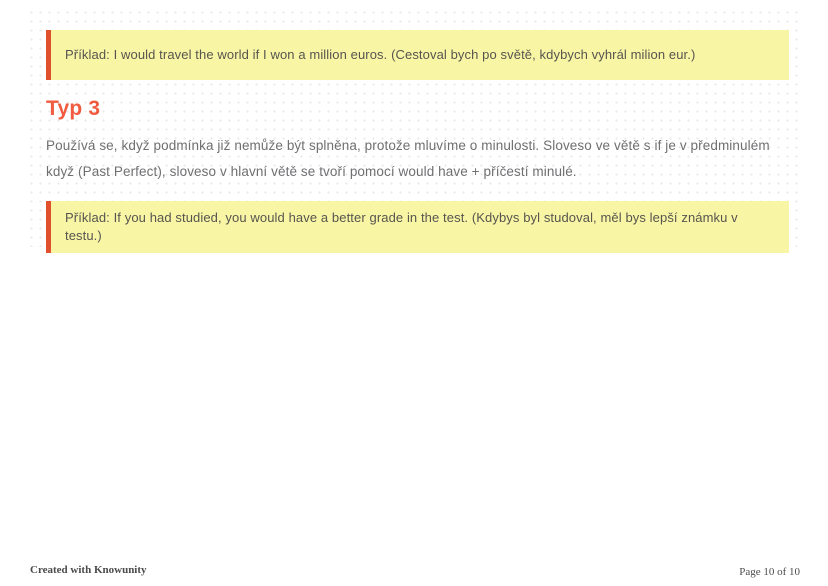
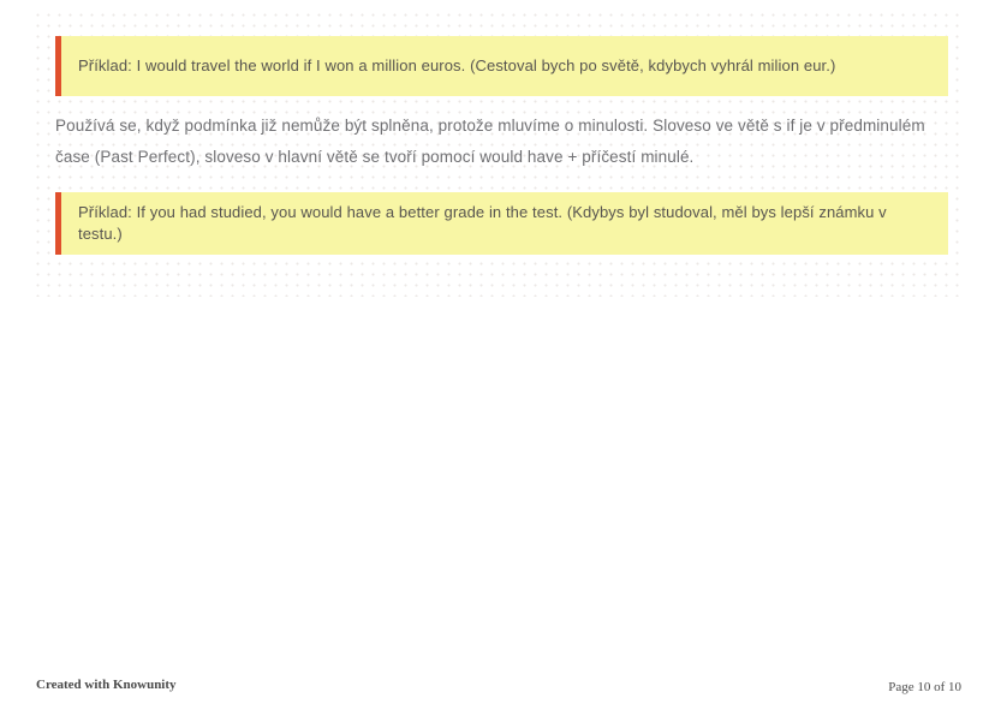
  Příklad: I would travel the world if I won a million euros. (Cestoval bych po světě, kdybych vyhrál milion eur.)
- Typ 3
- Používá se, když podmínka již nemůže být splněna, protože mluvíme o minulosti. Sloveso ve větě s if je v předminulém když (Past Perfect), sloveso v hlavní větě se tvoří pomocí would have + příčestí minulé.
+ Používá se, když podmínka již nemůže být splněna, protože mluvíme o minulosti. Sloveso ve větě s if je v předminulém čase (Past Perfect), sloveso v hlavní větě se tvoří pomocí would have + příčestí minulé.
  Příklad: If you had studied, you would have a better grade in the test. (Kdybys byl studoval, měl bys lepší známku v testu.)
  Created with Knowunity
  Page 10 of 10
